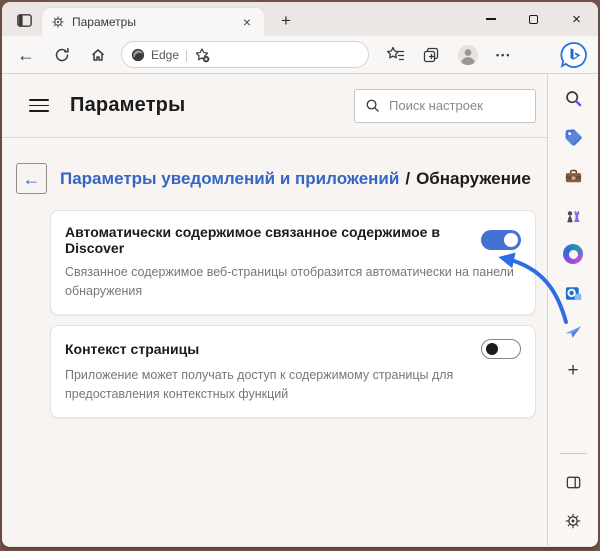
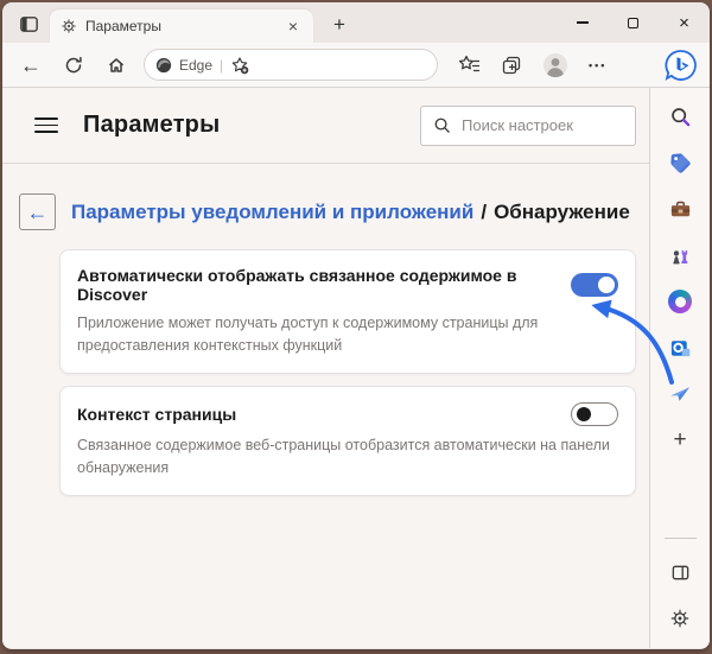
  Параметры
  ×
  +
  ×
  ←
  Edge
  |
  •••
  Параметры
  Поиск настроек
  ←
  Параметры уведомлений и приложений / Обнаружение
- Автоматически содержимое связанное содержимое в Discover
+ Автоматически отображать связанное содержимое в Discover
- Связанное содержимое веб-страницы отобразится автоматически на панели обнаружения
+ Приложение может получать доступ к содержимому страницы для предоставления контекстных функций
  Контекст страницы
- Приложение может получать доступ к содержимому страницы для предоставления контекстных функций
+ Связанное содержимое веб-страницы отобразится автоматически на панели обнаружения
  +
